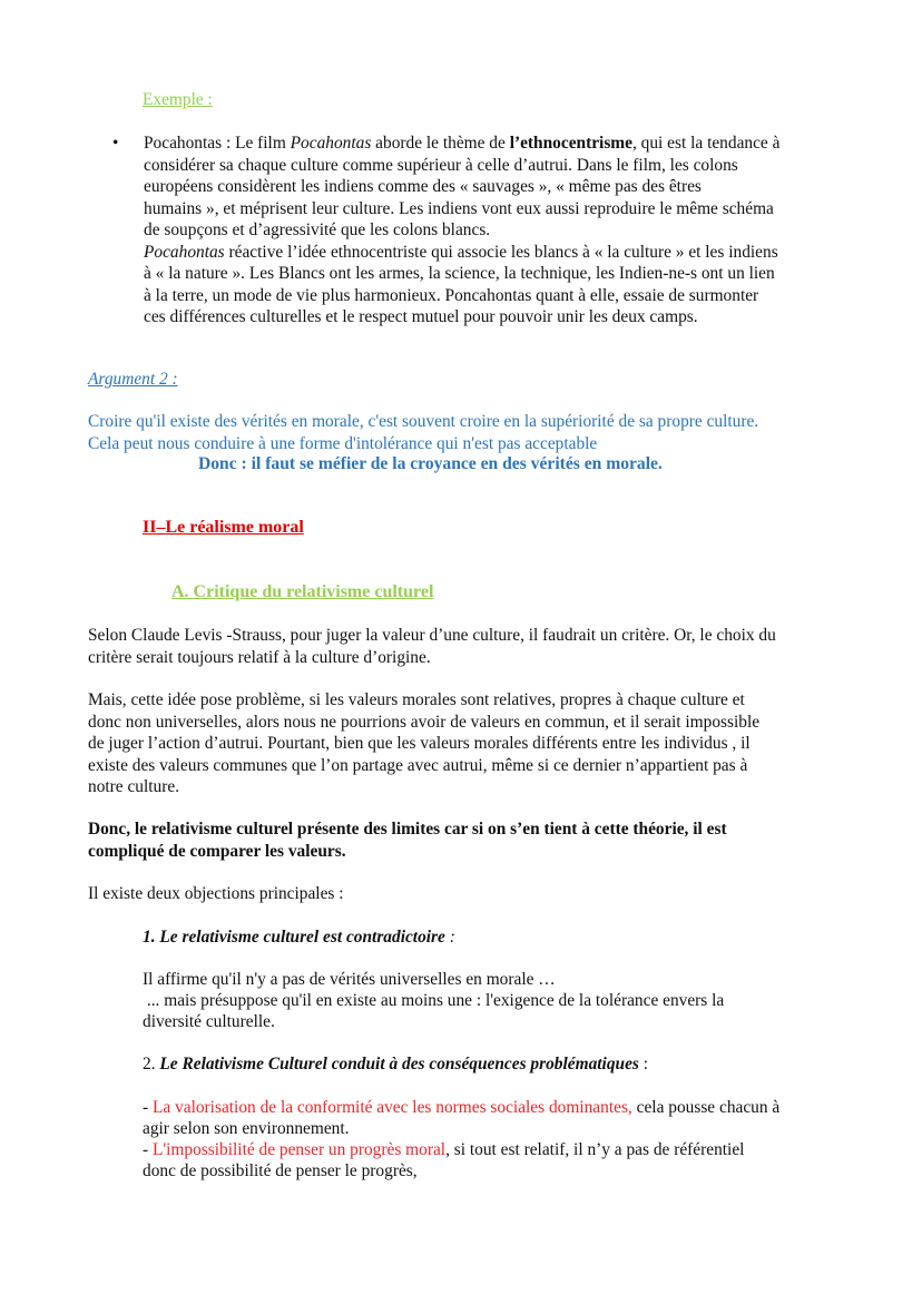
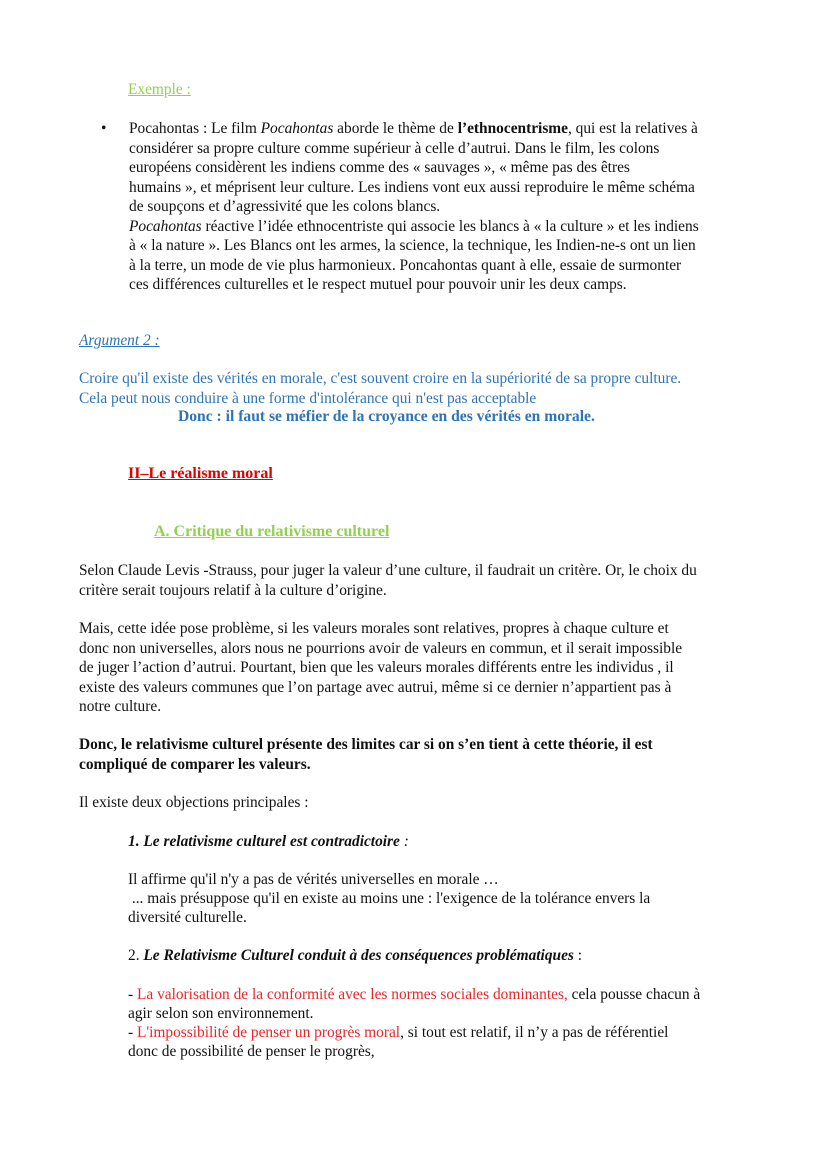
  Exemple :
  •
- Pocahontas : Le film Pocahontas aborde le thème de l’ethnocentrisme, qui est la tendance à
+ Pocahontas : Le film Pocahontas aborde le thème de l’ethnocentrisme, qui est la relatives à
- considérer sa chaque culture comme supérieur à celle d’autrui. Dans le film, les colons
+ considérer sa propre culture comme supérieur à celle d’autrui. Dans le film, les colons
  européens considèrent les indiens comme des « sauvages », « même pas des êtres
  humains », et méprisent leur culture. Les indiens vont eux aussi reproduire le même schéma
  de soupçons et d’agressivité que les colons blancs.
  Pocahontas réactive l’idée ethnocentriste qui associe les blancs à « la culture » et les indiens
  à « la nature ». Les Blancs ont les armes, la science, la technique, les Indien-ne-s ont un lien
  à la terre, un mode de vie plus harmonieux. Poncahontas quant à elle, essaie de surmonter
  ces différences culturelles et le respect mutuel pour pouvoir unir les deux camps.
  Argument 2 :
  Croire qu'il existe des vérités en morale, c'est souvent croire en la supériorité de sa propre culture.
  Cela peut nous conduire à une forme d'intolérance qui n'est pas acceptable
  Donc : il faut se méfier de la croyance en des vérités en morale.
  II–Le réalisme moral
  A. Critique du relativisme culturel
  Selon Claude Levis -Strauss, pour juger la valeur d’une culture, il faudrait un critère. Or, le choix du
  critère serait toujours relatif à la culture d’origine.
  Mais, cette idée pose problème, si les valeurs morales sont relatives, propres à chaque culture et
  donc non universelles, alors nous ne pourrions avoir de valeurs en commun, et il serait impossible
  de juger l’action d’autrui. Pourtant, bien que les valeurs morales différents entre les individus , il
  existe des valeurs communes que l’on partage avec autrui, même si ce dernier n’appartient pas à
  notre culture.
  Donc, le relativisme culturel présente des limites car si on s’en tient à cette théorie, il est
  compliqué de comparer les valeurs.
  Il existe deux objections principales :
  1. Le relativisme culturel est contradictoire :
  Il affirme qu'il n'y a pas de vérités universelles en morale …
  ... mais présuppose qu'il en existe au moins une : l'exigence de la tolérance envers la
  diversité culturelle.
  2. Le Relativisme Culturel conduit à des conséquences problématiques :
  - La valorisation de la conformité avec les normes sociales dominantes, cela pousse chacun à
  agir selon son environnement.
  - L'impossibilité de penser un progrès moral, si tout est relatif, il n’y a pas de référentiel
  donc de possibilité de penser le progrès,
